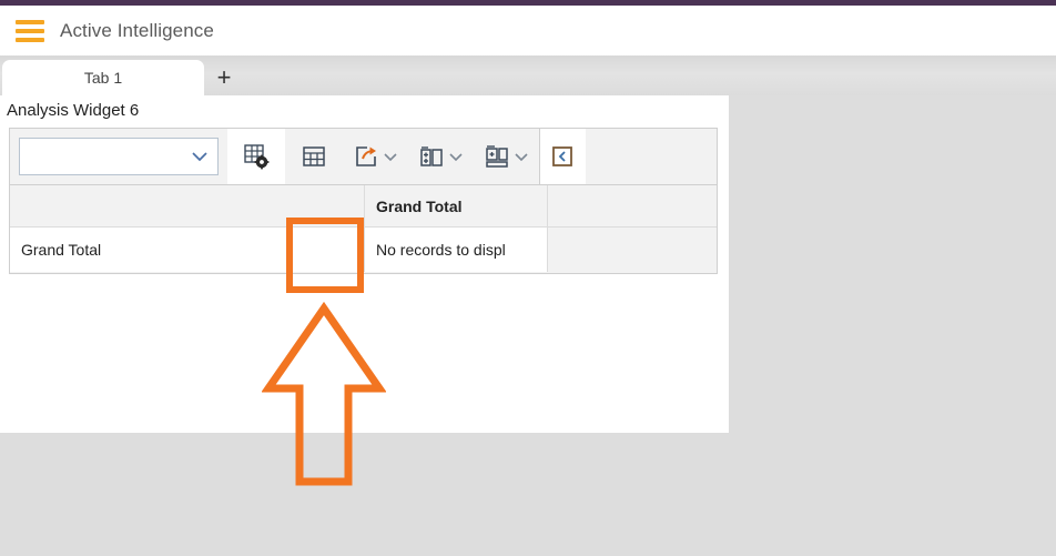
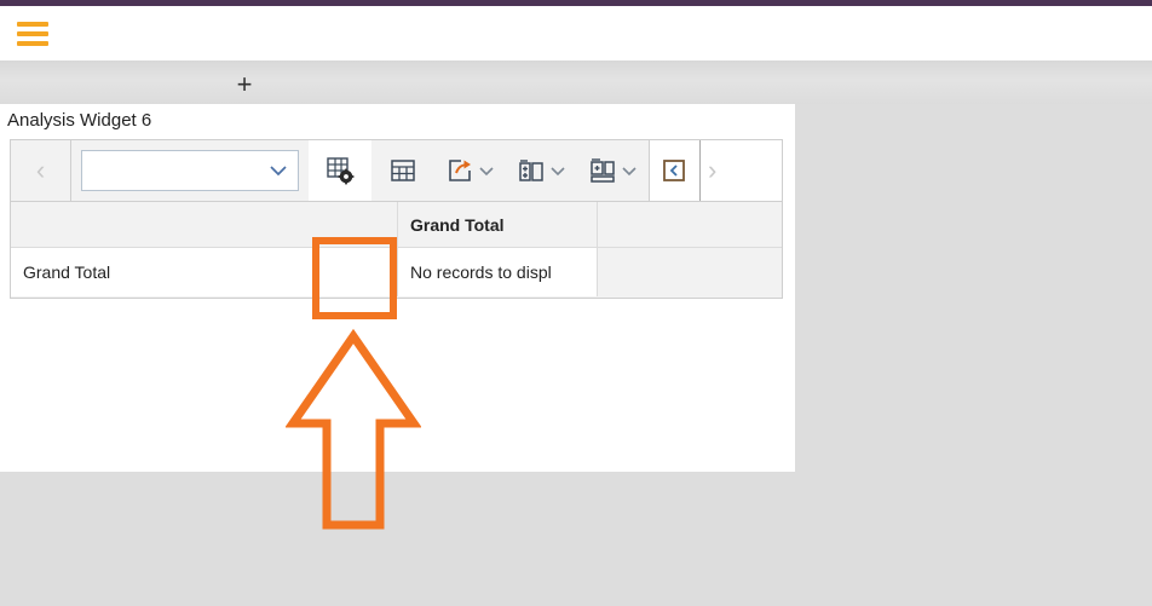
- Active Intelligence
- Tab 1
  +
  Analysis Widget 6
+ ‹
+ ›
  Grand Total
  Grand Total
  No records to displ
